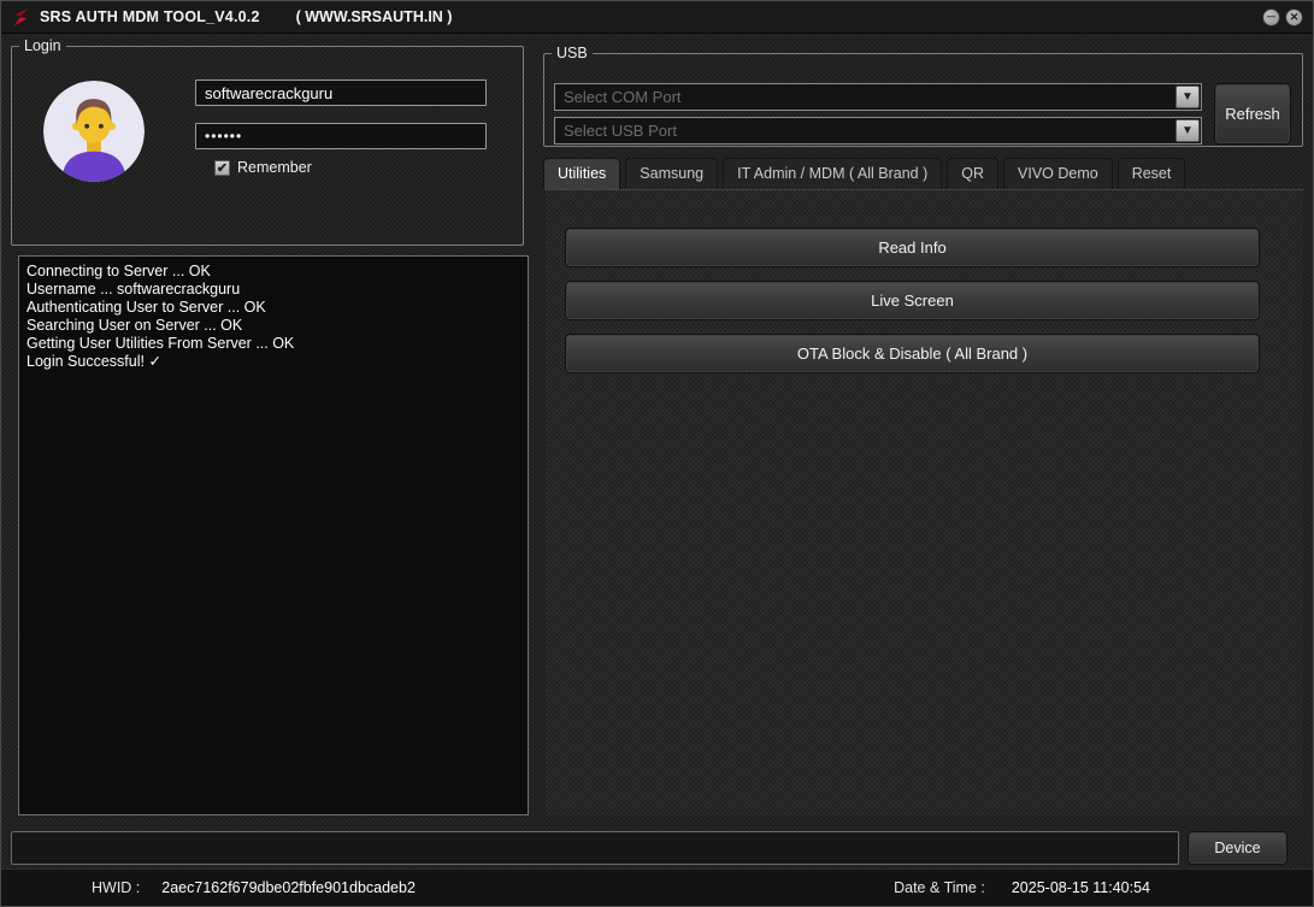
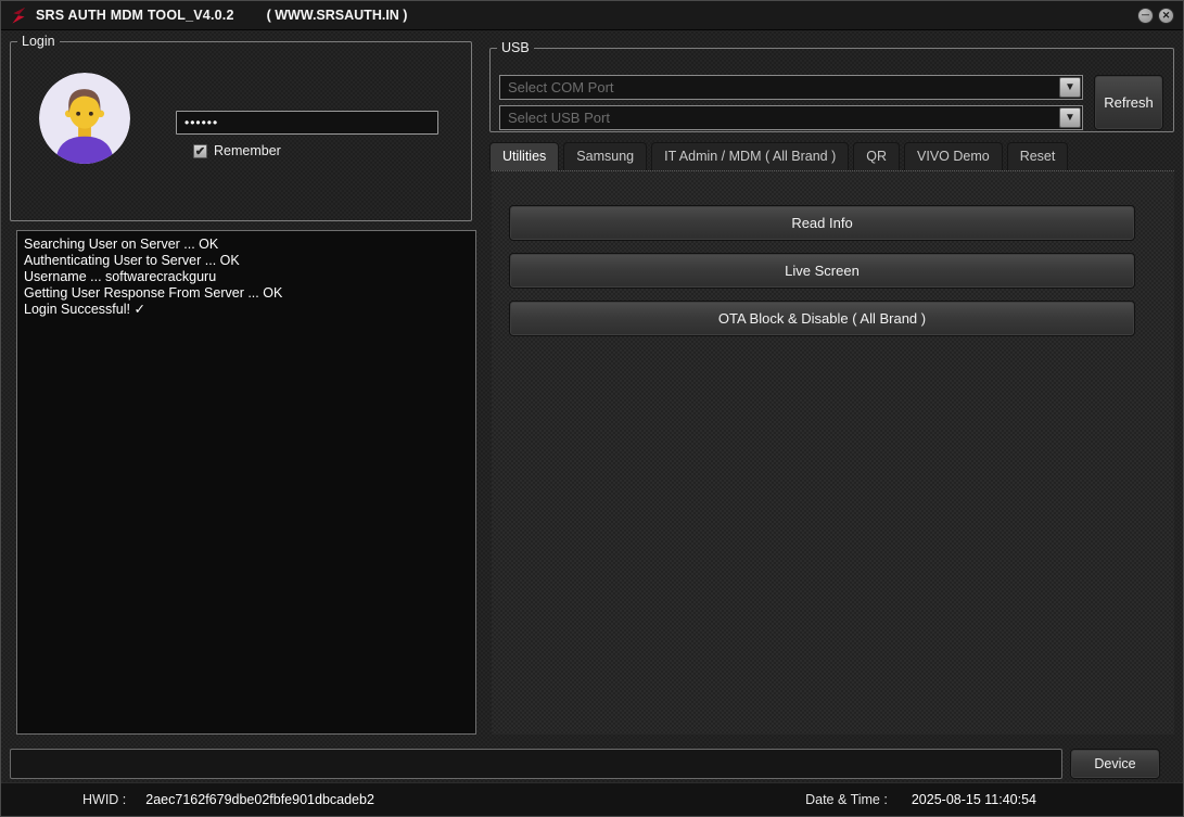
  SRS AUTH MDM TOOL_V4.0.2
  ( WWW.SRSAUTH.IN )
  ✕
  Login
- softwarecrackguru
  ••••••
  ✔
  Remember
- Connecting to Server ... OK
- Username ... softwarecrackguru
+ Searching User on Server ... OK
  Authenticating User to Server ... OK
- Searching User on Server ... OK
+ Username ... softwarecrackguru
- Getting User Utilities From Server ... OK
+ Getting User Response From Server ... OK
  Login Successful! ✓
  USB
  Select COM Port
  ▼
  Select USB Port
  ▼
  Refresh
  Utilities
  Samsung
  IT Admin / MDM ( All Brand )
  QR
  VIVO Demo
  Reset
  Read Info
  Live Screen
  OTA Block & Disable ( All Brand )
  Device
  HWID :
  2aec7162f679dbe02fbfe901dbcadeb2
  Date & Time :
  2025-08-15 11:40:54
